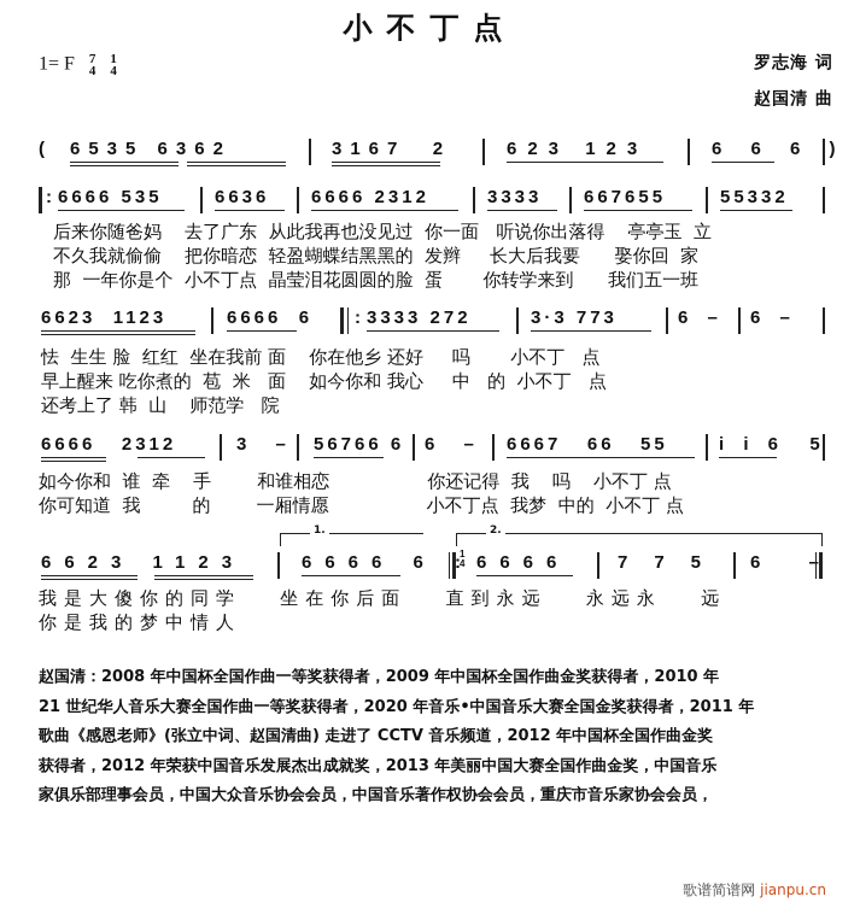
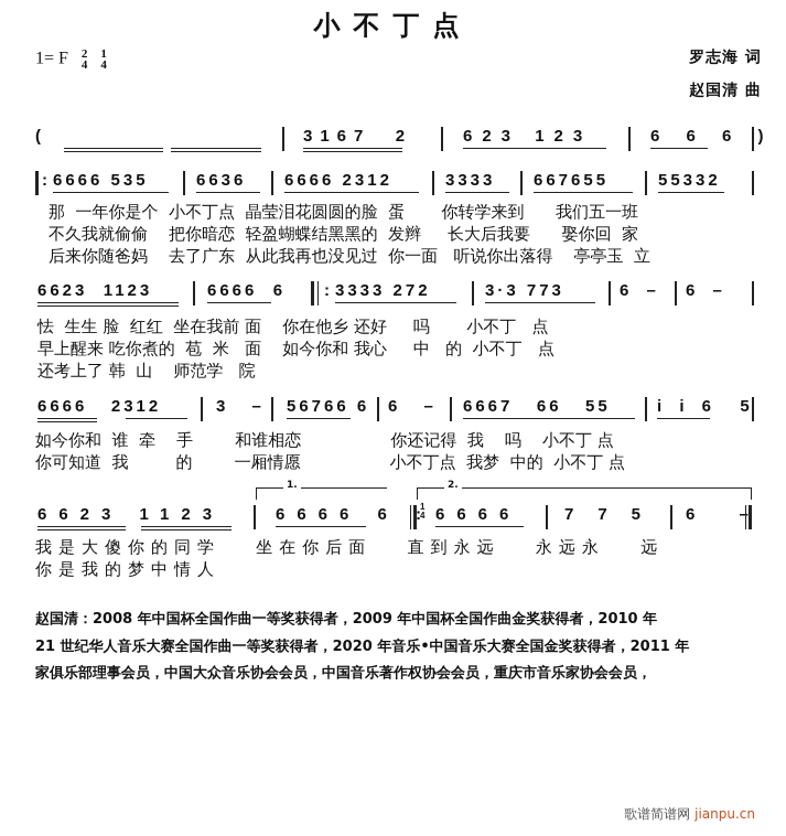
  小不丁点
- 1= F 7
+ 1= F 2
  4 1
  4
  罗志海 词
  赵国清 曲
  (
- 6535 6362
  3167 2
  623 123
  6 6 6 )
  :
  6666 535
  6636
  6666 2312
  3333
  667655
  55332
- 后来你随爸妈 去了广东 从此我再也没见过 你一面 听说你出落得 亭亭玉 立
+ 那 一年你是个 小不丁点 晶莹泪花圆圆的脸 蛋 你转学来到 我们五一班
  不久我就偷偷 把你暗恋 轻盈蝴蝶结黑黑的 发辫 长大后我要 娶你回 家
- 那 一年你是个 小不丁点 晶莹泪花圆圆的脸 蛋 你转学来到 我们五一班
+ 后来你随爸妈 去了广东 从此我再也没见过 你一面 听说你出落得 亭亭玉 立
  6623 1123
  6666 6
  :
  3333 272
  3·3 773
  6 –
  6 –
  怯 生生 脸 红红 坐在我前 面 你在他乡 还好 吗 小不丁 点
  早上醒来 吃你煮的 苞 米 面 如今你和 我心 中 的 小不丁 点
  还考上了 韩 山 师范学 院
  6666 2312
  3 –
  56766 6
  6 –
  6667 66 55
  i i 6 5
  如今你和 谁 牵 手 和谁相恋 你还记得 我 吗 小不丁 点
  你可知道 我 的 一厢情愿 小不丁点 我梦 中的 小不丁 点
  1.
  2.
  6623 1123
  6666 6 :
  1
  4
  6666
  775
  6 –
  我是大傻你的同学 坐在你后面 直到永远 永远永 远
  你是我的梦中情人
  赵国清：2008 年中国杯全国作曲一等奖获得者，2009 年中国杯全国作曲金奖获得者，2010 年
  21 世纪华人音乐大赛全国作曲一等奖获得者，2020 年音乐•中国音乐大赛全国金奖获得者，2011 年
- 歌曲《感恩老师》(张立中词、赵国清曲) 走进了 CCTV 音乐频道，2012 年中国杯全国作曲金奖
- 获得者，2012 年荣获中国音乐发展杰出成就奖，2013 年美丽中国大赛全国作曲金奖，中国音乐
  家俱乐部理事会员，中国大众音乐协会会员，中国音乐著作权协会会员，重庆市音乐家协会会员，
  歌谱简谱网 jianpu.cn
